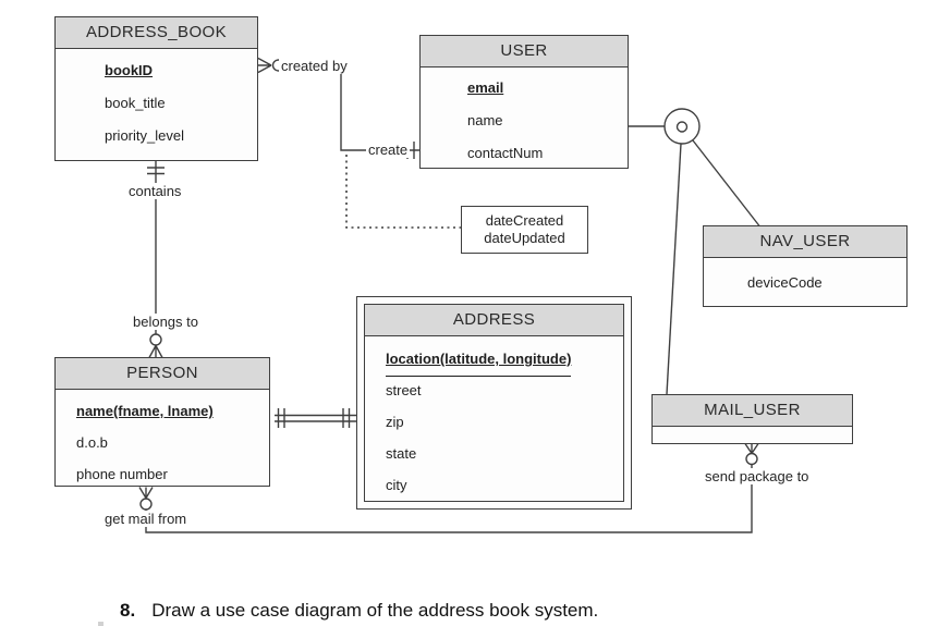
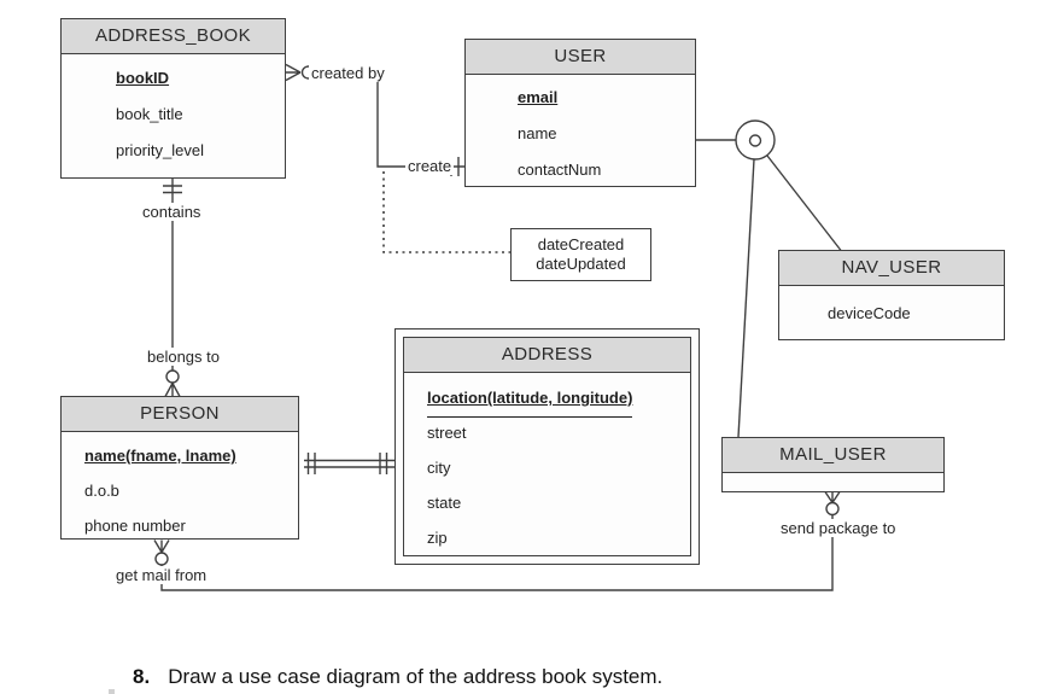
  ADDRESS_BOOK
  bookID
  book_title
  priority_level
  USER
  email
  name
  contactNum
  dateCreated
  dateUpdated
  NAV_USER
  deviceCode
  MAIL_USER
  ADDRESS
  location(latitude, longitude)
  street
- zip
+ city
  state
- city
+ zip
  PERSON
  name(fname, lname)
  d.o.b
  phone number
  created by
  create
  contains
  belongs to
  get mail from
  send package to
  8. Draw a use case diagram of the address book system.
